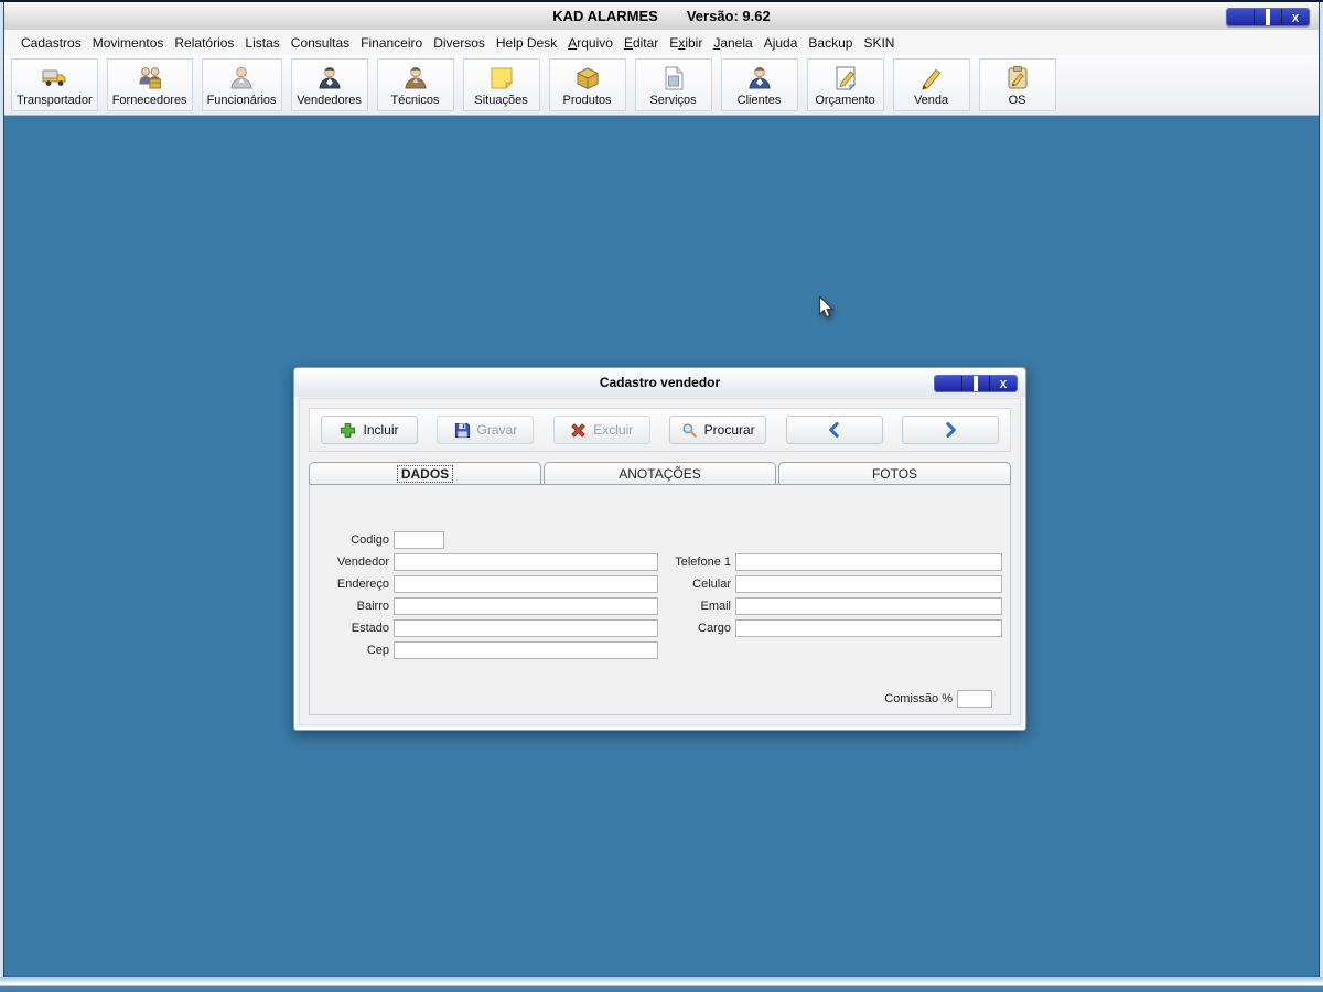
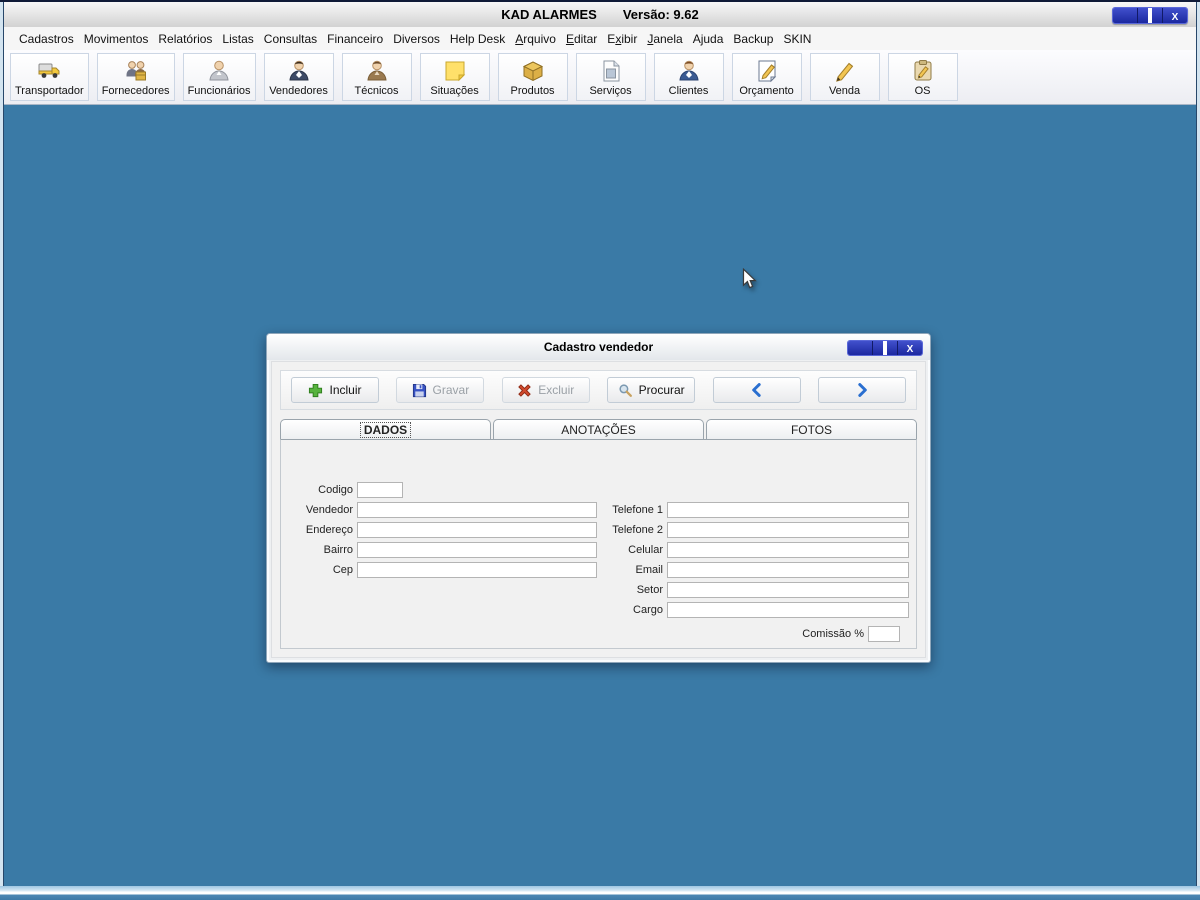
  KAD ALARMES
  Versão: 9.62
  X
  Cadastros
  Movimentos
  Relatórios
  Listas
  Consultas
  Financeiro
  Diversos
  Help Desk
  Arquivo
  Editar
  Exibir
  Janela
  Ajuda
  Backup
  SKIN
  Transportador
  Fornecedores
  Funcionários
  Vendedores
  Técnicos
  Situações
  Produtos
  Serviços
  Clientes
  Orçamento
  Venda
  OS
  Cadastro vendedor
  X
  Incluir
  Gravar
  Excluir
  Procurar
  DADOS
  ANOTAÇÕES
  FOTOS
  Codigo
  Vendedor
  Endereço
  Bairro
- Estado
  Cep
  Telefone 1
+ Telefone 2
  Celular
  Email
+ Setor
  Cargo
  Comissão %
